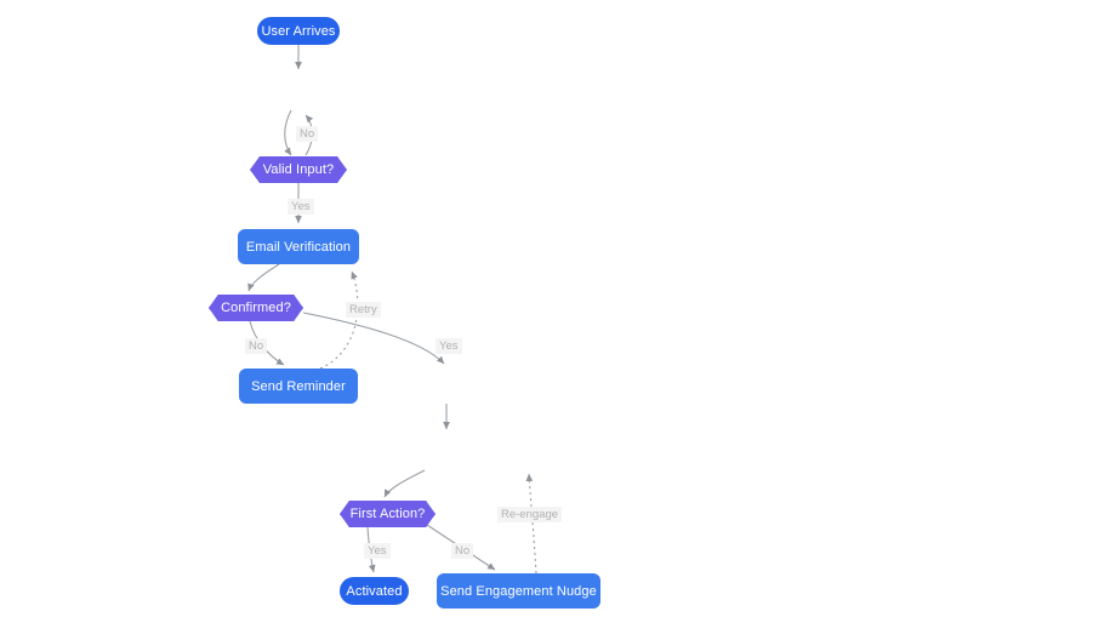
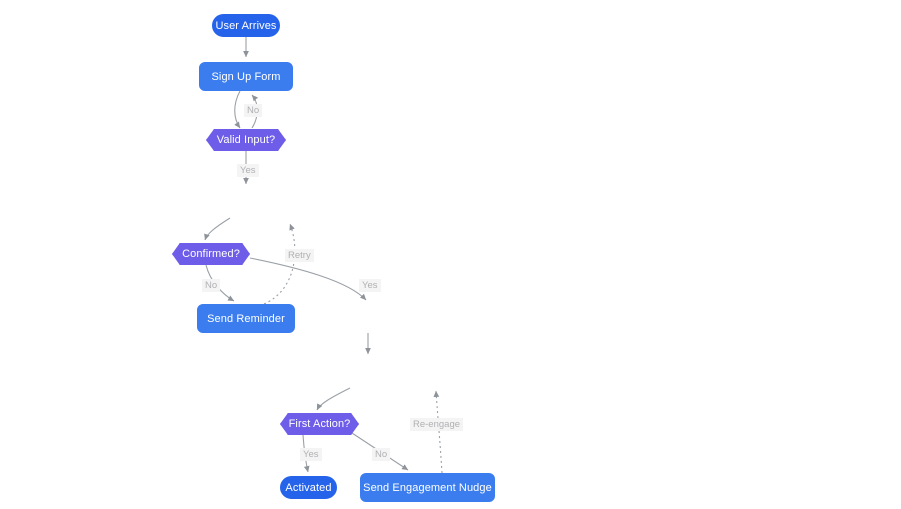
  User Arrives
+ Sign Up Form
  Valid Input?
- Email Verification
  Confirmed?
  Send Reminder
  First Action?
  Activated
  Send Engagement Nudge
  No
  Yes
  No
  Yes
  Retry
  Yes
  No
  Re-engage
